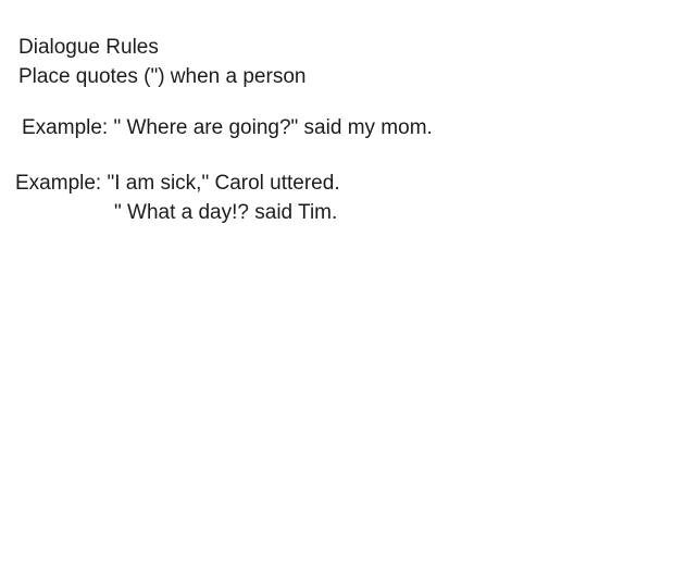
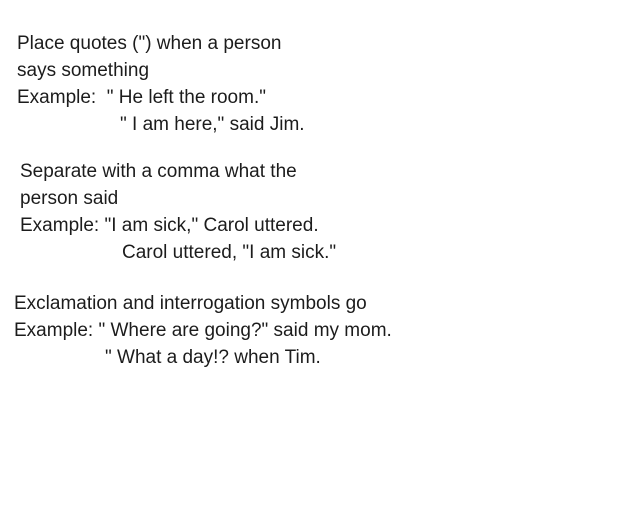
- Dialogue Rules
  Place quotes (") when a person
+ says something
+ Example: " He left the room."
+ " I am here," said Jim.
+ Separate with a comma what the
+ person said
- Example: " Where are going?" said my mom.
+ Example: "I am sick," Carol uttered.
+ Carol uttered, "I am sick."
+ Exclamation and interrogation symbols go
- Example: "I am sick," Carol uttered.
+ Example: " Where are going?" said my mom.
- " What a day!? said Tim.
+ " What a day!? when Tim.
